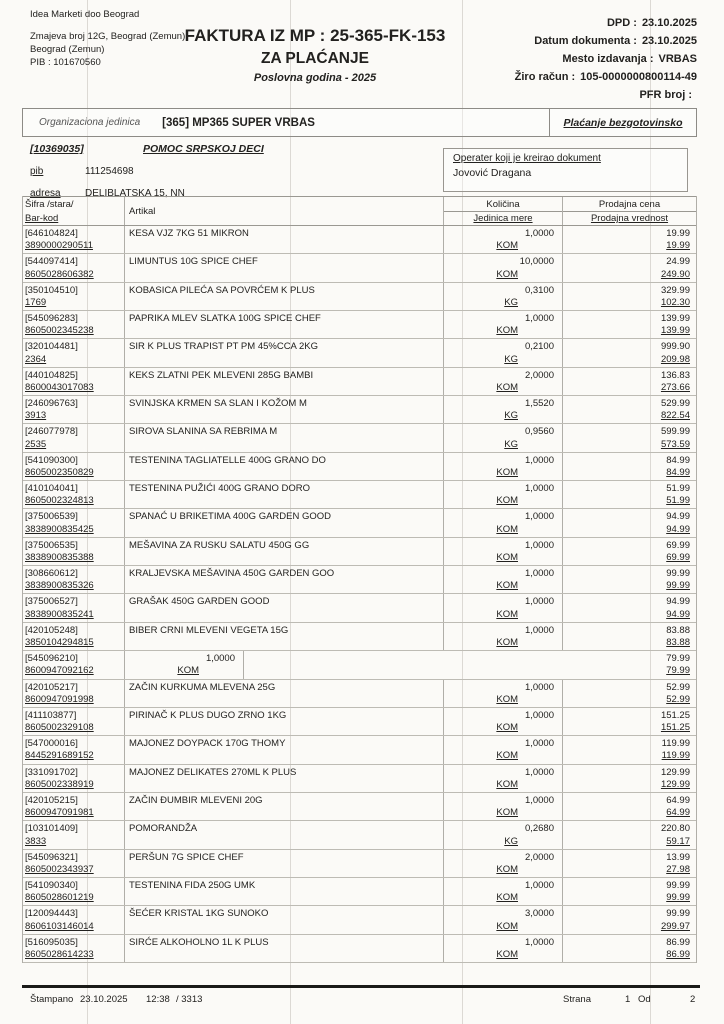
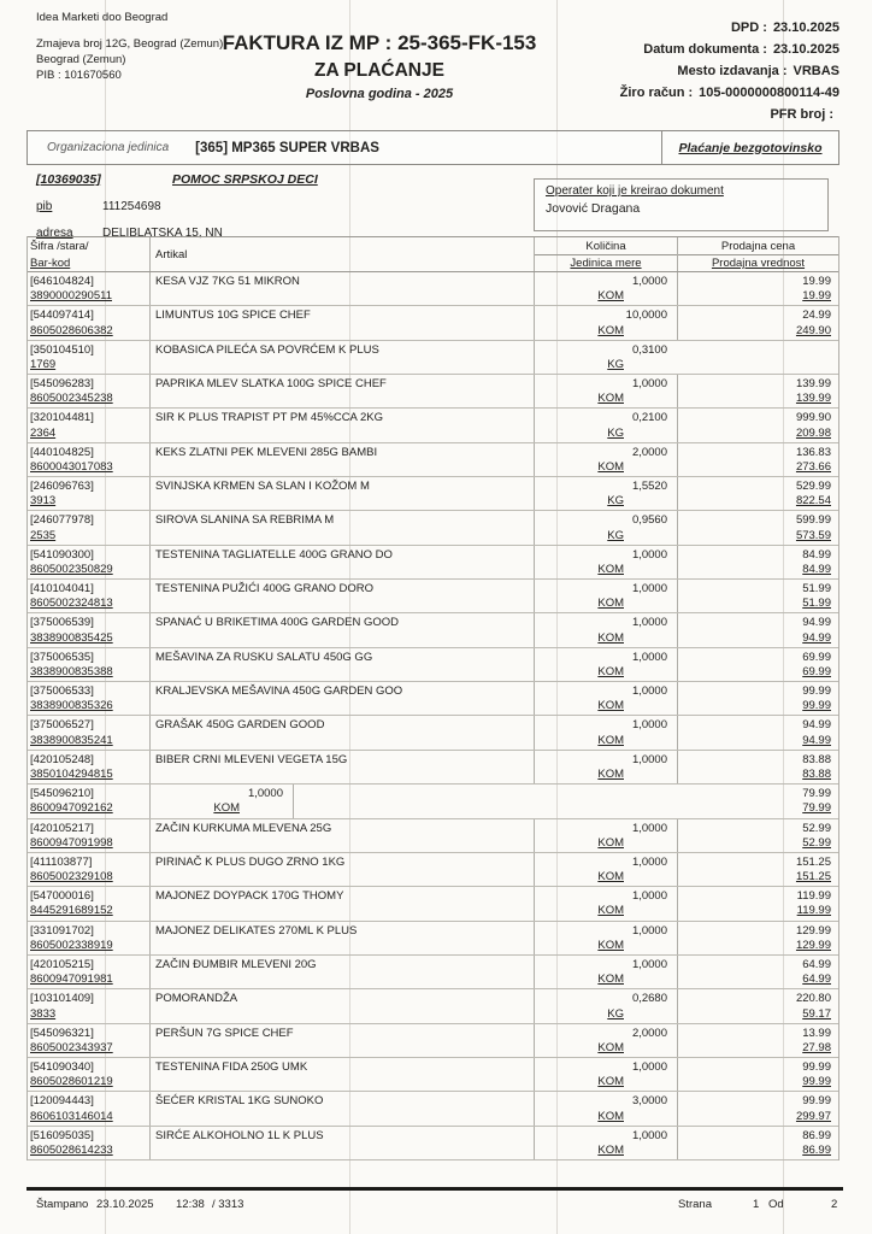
  Idea Marketi doo Beograd
  Zmajeva broj 12G, Beograd (Zemun)
  Beograd (Zemun)
  PIB : 101670560
  FAKTURA IZ MP : 25-365-FK-153
  ZA PLAĆANJE
  Poslovna godina - 2025
  DPD : 23.10.2025
  Datum dokumenta : 23.10.2025
  Mesto izdavanja : VRBAS
  Žiro račun : 105-0000000800114-49
  PFR broj :
  Organizaciona jedinica
  [365] MP365 SUPER VRBAS
  Plaćanje bezgotovinsko
  [10369035]
  POMOC SRPSKOJ DECI
  pib
  111254698
  adresa
  DELIBLATSKA 15, NN
  Operater koji je kreirao dokument
  Jovović Dragana
  Šifra /stara/
  Bar-kod
  Artikal
  Količina
  Jedinica mere
  Prodajna cena
  Prodajna vrednost
  [646104824]
  3890000290511
  KESA VJZ 7KG 51 MIKRON
  1,0000
  KOM
  19.99
  19.99
  [544097414]
  8605028606382
  LIMUNTUS 10G SPICE CHEF
  10,0000
  KOM
  24.99
  249.90
  [350104510]
  1769
  KOBASICA PILEĆA SA POVRĆEM K PLUS
  0,3100
  KG
- 329.99
- 102.30
  [545096283]
  8605002345238
  PAPRIKA MLEV SLATKA 100G SPICE CHEF
  1,0000
  KOM
  139.99
  139.99
  [320104481]
  2364
  SIR K PLUS TRAPIST PT PM 45%CCA 2KG
  0,2100
  KG
  999.90
  209.98
  [440104825]
  8600043017083
  KEKS ZLATNI PEK MLEVENI 285G BAMBI
  2,0000
  KOM
  136.83
  273.66
  [246096763]
  3913
  SVINJSKA KRMEN SA SLAN I KOŽOM M
  1,5520
  KG
  529.99
  822.54
  [246077978]
  2535
  SIROVA SLANINA SA REBRIMA M
  0,9560
  KG
  599.99
  573.59
  [541090300]
  8605002350829
  TESTENINA TAGLIATELLE 400G GRANO DO
  1,0000
  KOM
  84.99
  84.99
  [410104041]
  8605002324813
  TESTENINA PUŽIĆI 400G GRANO DORO
  1,0000
  KOM
  51.99
  51.99
  [375006539]
  3838900835425
  SPANAĆ U BRIKETIMA 400G GARDEN GOOD
  1,0000
  KOM
  94.99
  94.99
  [375006535]
  3838900835388
  MEŠAVINA ZA RUSKU SALATU 450G GG
  1,0000
  KOM
  69.99
  69.99
- [308660612]
+ [375006533]
  3838900835326
  KRALJEVSKA MEŠAVINA 450G GARDEN GOO
  1,0000
  KOM
  99.99
  99.99
  [375006527]
  3838900835241
  GRAŠAK 450G GARDEN GOOD
  1,0000
  KOM
  94.99
  94.99
  [420105248]
  3850104294815
  BIBER CRNI MLEVENI VEGETA 15G
  1,0000
  KOM
  83.88
  83.88
  [545096210]
  8600947092162
  1,0000
  KOM
  79.99
  79.99
  [420105217]
  8600947091998
  ZAČIN KURKUMA MLEVENA 25G
  1,0000
  KOM
  52.99
  52.99
  [411103877]
  8605002329108
  PIRINAČ K PLUS DUGO ZRNO 1KG
  1,0000
  KOM
  151.25
  151.25
  [547000016]
  8445291689152
  MAJONEZ DOYPACK 170G THOMY
  1,0000
  KOM
  119.99
  119.99
  [331091702]
  8605002338919
  MAJONEZ DELIKATES 270ML K PLUS
  1,0000
  KOM
  129.99
  129.99
  [420105215]
  8600947091981
  ZAČIN ĐUMBIR MLEVENI 20G
  1,0000
  KOM
  64.99
  64.99
  [103101409]
  3833
  POMORANDŽA
  0,2680
  KG
  220.80
  59.17
  [545096321]
  8605002343937
  PERŠUN 7G SPICE CHEF
  2,0000
  KOM
  13.99
  27.98
  [541090340]
  8605028601219
  TESTENINA FIDA 250G UMK
  1,0000
  KOM
  99.99
  99.99
  [120094443]
  8606103146014
  ŠEĆER KRISTAL 1KG SUNOKO
  3,0000
  KOM
  99.99
  299.97
  [516095035]
  8605028614233
  SIRĆE ALKOHOLNO 1L K PLUS
  1,0000
  KOM
  86.99
  86.99
  Štampano
  23.10.2025
  12:38
  / 3313
  Strana
  1
  Od
  2
